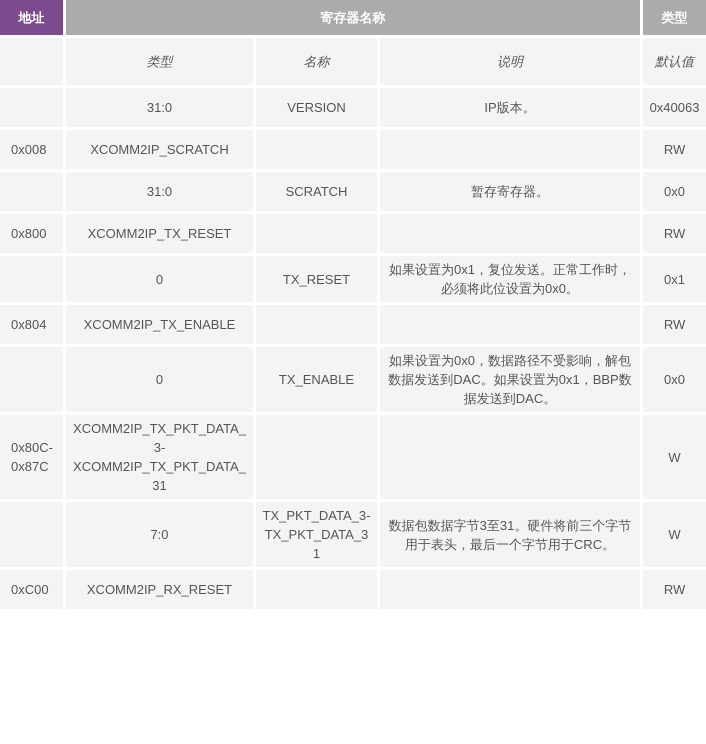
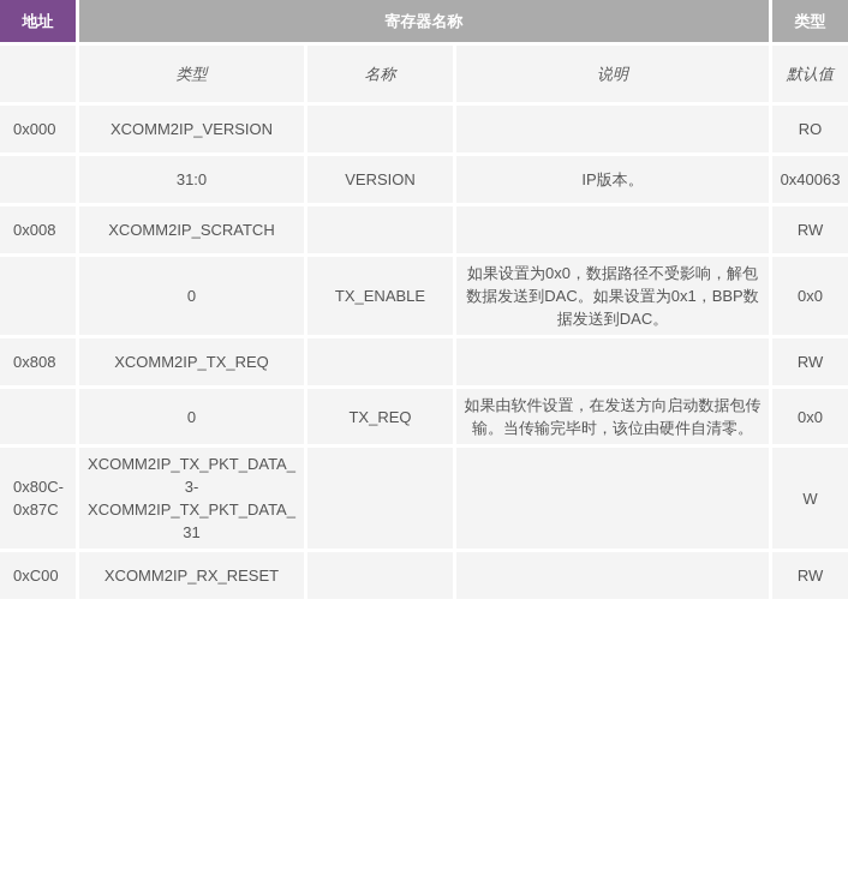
  地址	寄存器名称	类型
  	类型	名称	说明	默认值
+ 0x000	XCOMM2IP_VERSION			RO
  	31:0	VERSION	IP版本。	0x40063
  0x008	XCOMM2IP_SCRATCH			RW
- 	31:0	SCRATCH	暂存寄存器。	0x0
- 0x800	XCOMM2IP_TX_RESET			RW
- 	0	TX_RESET	如果设置为0x1，复位发送。正常工作时，必须将此位设置为0x0。	0x1
- 0x804	XCOMM2IP_TX_ENABLE			RW
  	0	TX_ENABLE	如果设置为0x0，数据路径不受影响，解包数据发送到DAC。如果设置为0x1，BBP数据发送到DAC。	0x0
+ 0x808	XCOMM2IP_TX_REQ			RW
+ 	0	TX_REQ	如果由软件设置，在发送方向启动数据包传输。当传输完毕时，该位由硬件自清零。	0x0
  0x80C-0x87C	XCOMM2IP_TX_PKT_DATA_3-XCOMM2IP_TX_PKT_DATA_31			W
- 	7:0	TX_PKT_DATA_3-TX_PKT_DATA_31	数据包数据字节3至31。硬件将前三个字节用于表头，最后一个字节用于CRC。	W
  0xC00	XCOMM2IP_RX_RESET			RW
